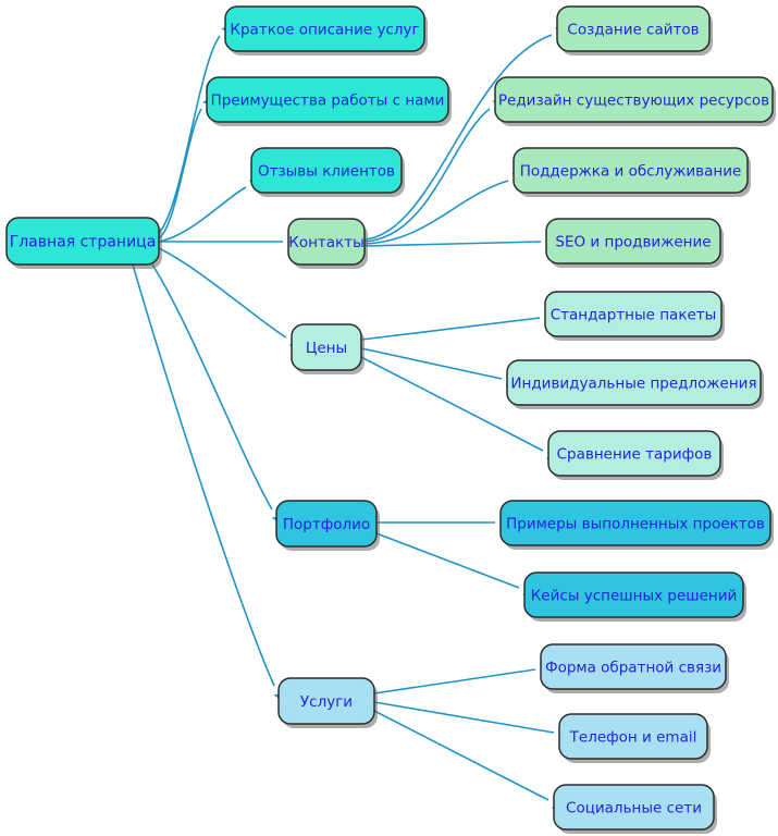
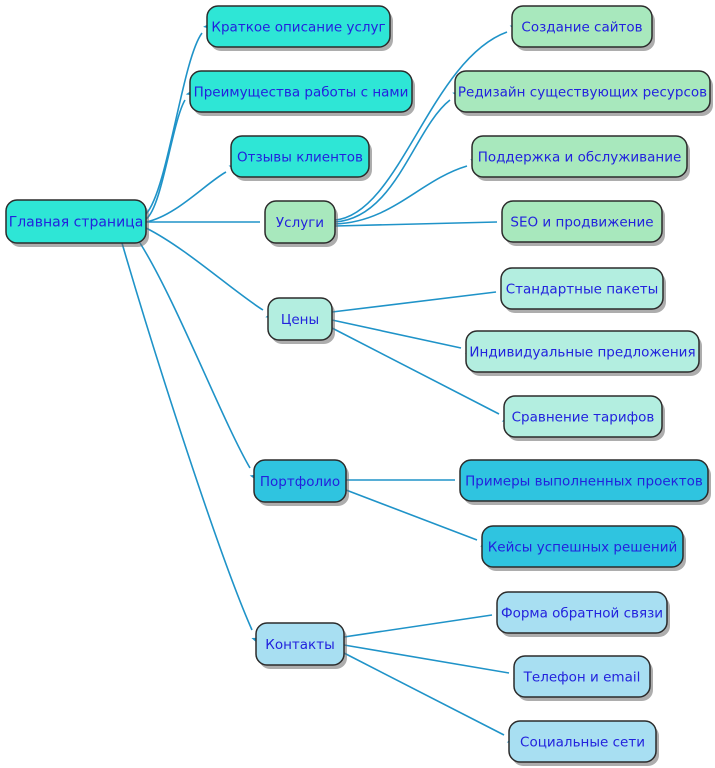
  Главная страница
  Краткое описание услуг
  Преимущества работы с нами
  Отзывы клиентов
- Контакты
+ Услуги
  Цены
  Портфолио
- Услуги
+ Контакты
  Создание сайтов
  Редизайн существующих ресурсов
  Поддержка и обслуживание
  SEO и продвижение
  Стандартные пакеты
  Индивидуальные предложения
  Сравнение тарифов
  Примеры выполненных проектов
  Кейсы успешных решений
  Форма обратной связи
  Телефон и email
  Социальные сети
